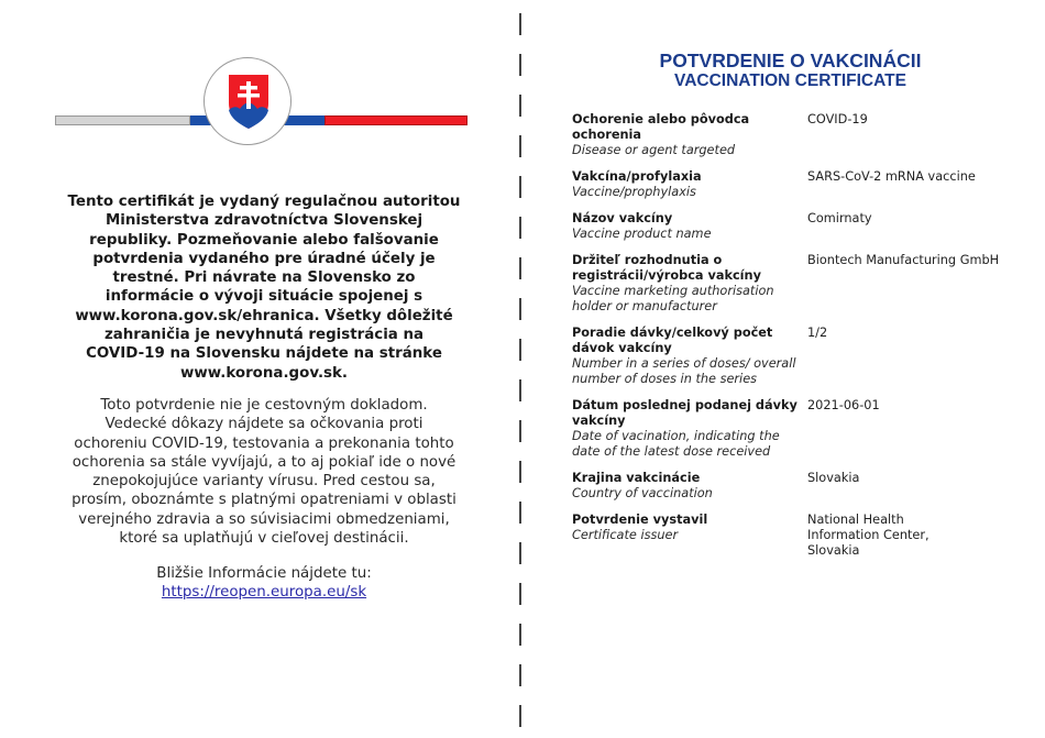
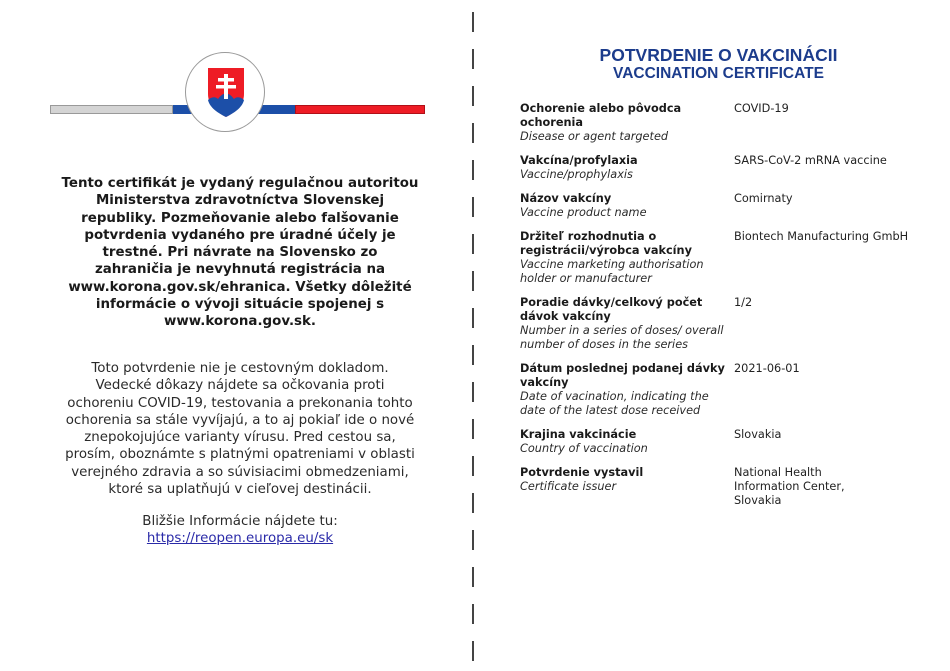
  Tento certifikát je vydaný regulačnou autoritou
  Ministerstva zdravotníctva Slovenskej
  republiky. Pozmeňovanie alebo falšovanie
  potvrdenia vydaného pre úradné účely je
  trestné. Pri návrate na Slovensko zo
- informácie o vývoji situácie spojenej s
+ zahraničia je nevyhnutá registrácia na
  www.korona.gov.sk/ehranica. Všetky dôležité
- zahraničia je nevyhnutá registrácia na
+ informácie o vývoji situácie spojenej s
- COVID-19 na Slovensku nájdete na stránke
  www.korona.gov.sk.
  Toto potvrdenie nie je cestovným dokladom.
  Vedecké dôkazy nájdete sa očkovania proti
  ochoreniu COVID-19, testovania a prekonania tohto
  ochorenia sa stále vyvíjajú, a to aj pokiaľ ide o nové
  znepokojujúce varianty vírusu. Pred cestou sa,
  prosím, oboznámte s platnými opatreniami v oblasti
  verejného zdravia a so súvisiacimi obmedzeniami,
  ktoré sa uplatňujú v cieľovej destinácii.
  Bližšie Informácie nájdete tu:
  https://reopen.europa.eu/sk
  POTVRDENIE O VAKCINÁCII
  VACCINATION CERTIFICATE
  Ochorenie alebo pôvodca ochorenia
  Disease or agent targeted
  COVID-19
  Vakcína/profylaxia
  Vaccine/prophylaxis
  SARS-CoV-2 mRNA vaccine
  Názov vakcíny
  Vaccine product name
  Comirnaty
  Držiteľ rozhodnutia o registrácii/výrobca vakcíny
  Vaccine marketing authorisation holder or manufacturer
  Biontech Manufacturing GmbH
  Poradie dávky/celkový počet dávok vakcíny
  Number in a series of doses/ overall number of doses in the series
  1/2
  Dátum poslednej podanej dávky vakcíny
  Date of vacination, indicating the date of the latest dose received
  2021-06-01
  Krajina vakcinácie
  Country of vaccination
  Slovakia
  Potvrdenie vystavil
  Certificate issuer
  National Health Information Center, Slovakia
